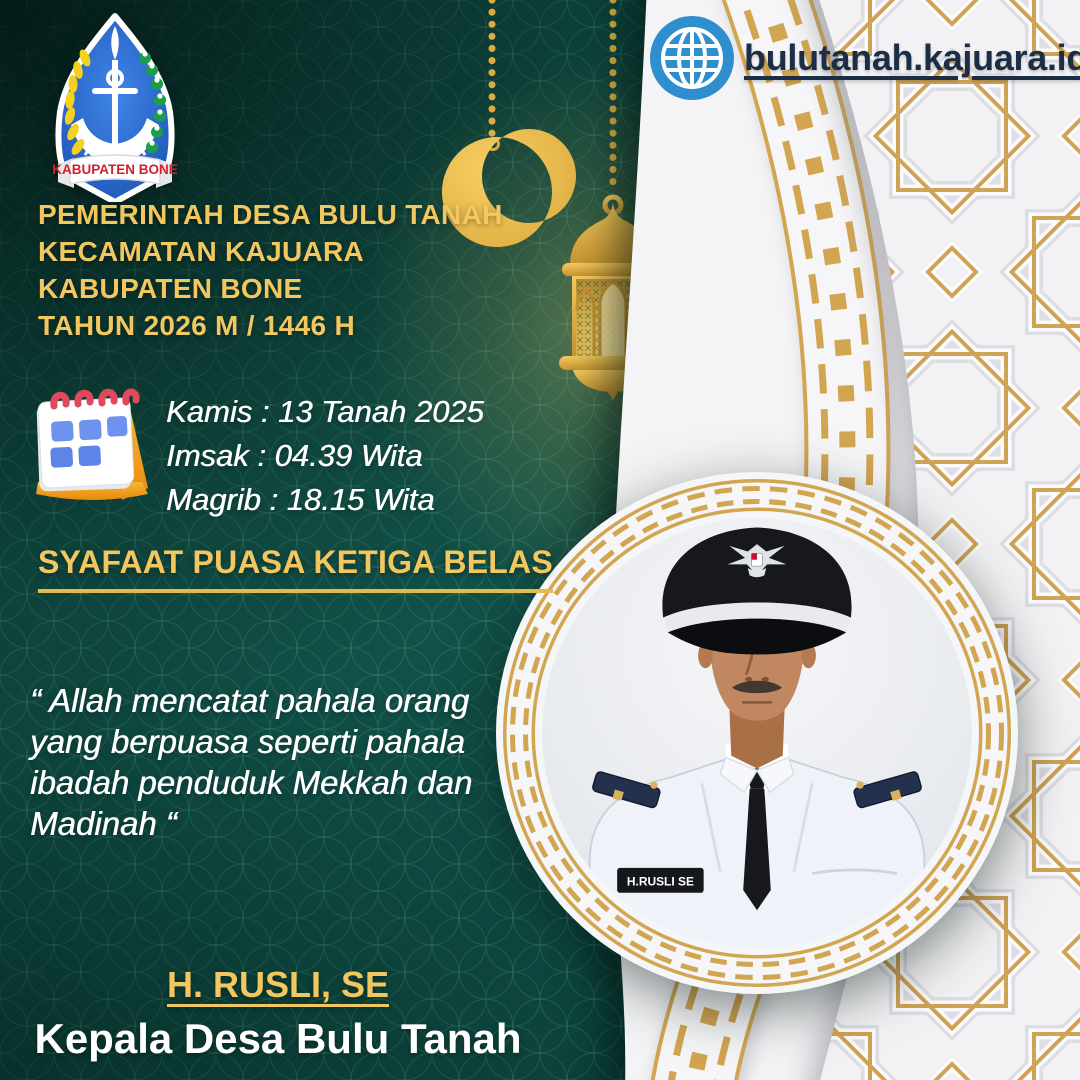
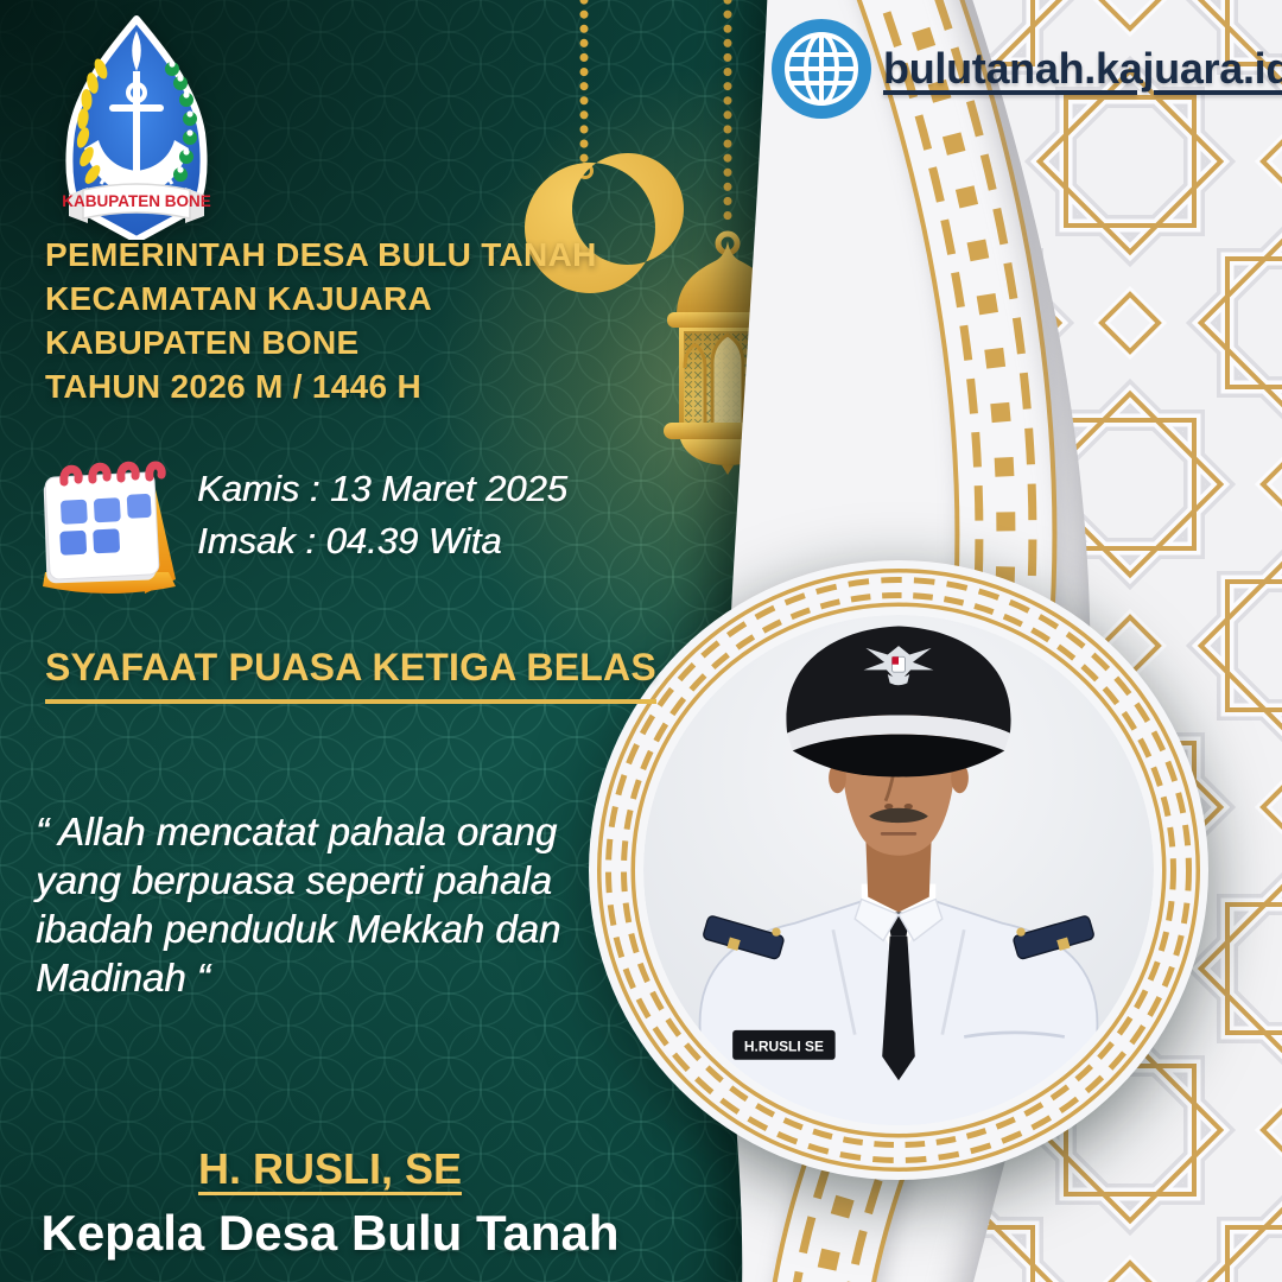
  H.RUSLI SE
  KABUPATEN BONE
  bulutanah.kajuara.id
  PEMERINTAH DESA BULU TANAH
  KECAMATAN KAJUARA
  KABUPATEN BONE
  TAHUN 2026 M / 1446 H
- Kamis : 13 Tanah 2025
+ Kamis : 13 Maret 2025
  Imsak : 04.39 Wita
- Magrib : 18.15 Wita
  SYAFAAT PUASA KETIGA BELAS
  “ Allah mencatat pahala orang
  yang berpuasa seperti pahala
  ibadah penduduk Mekkah dan
  Madinah “
  H. RUSLI, SE
  Kepala Desa Bulu Tanah
